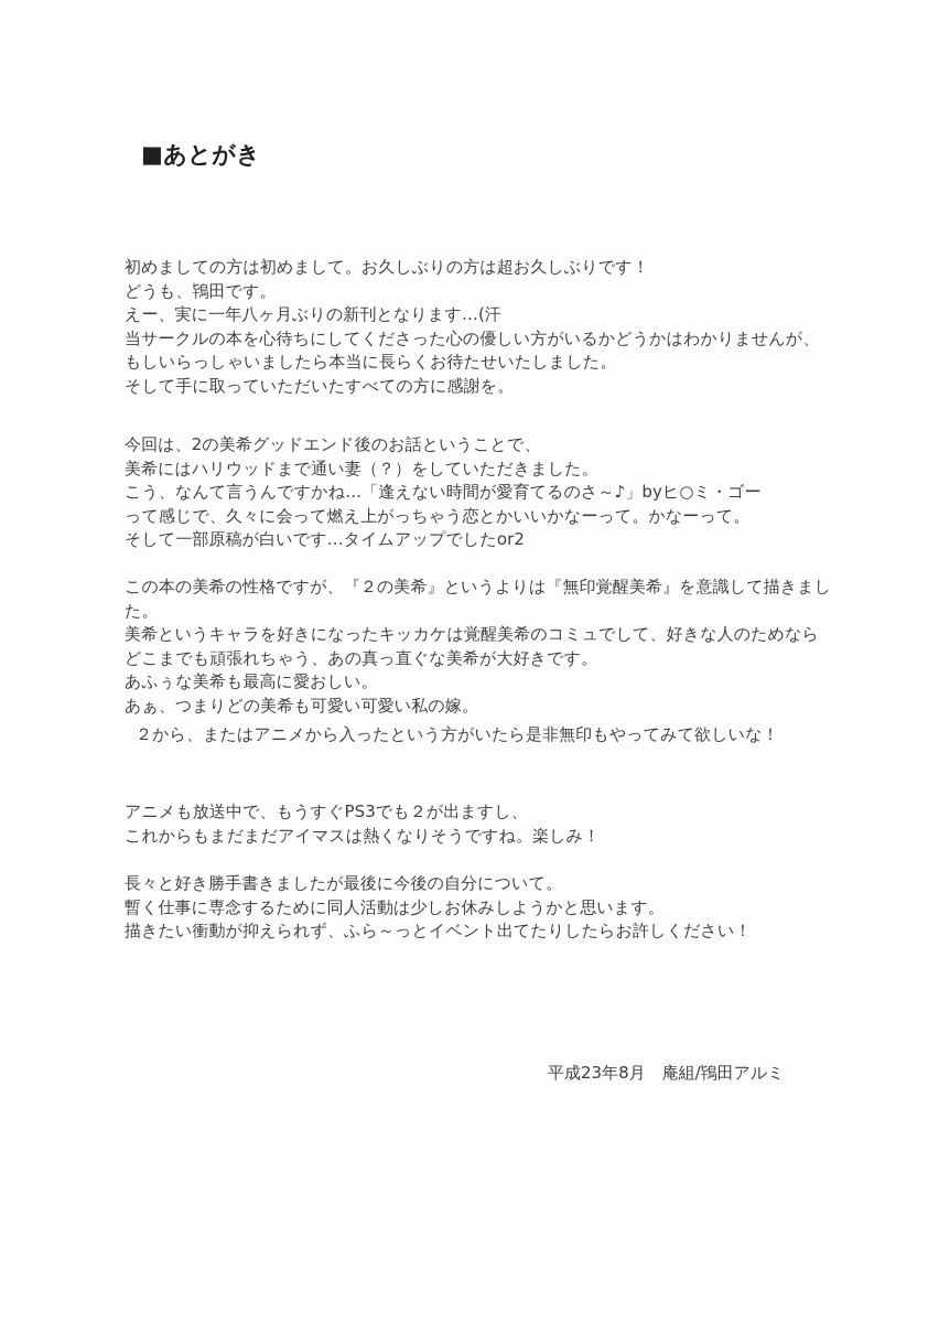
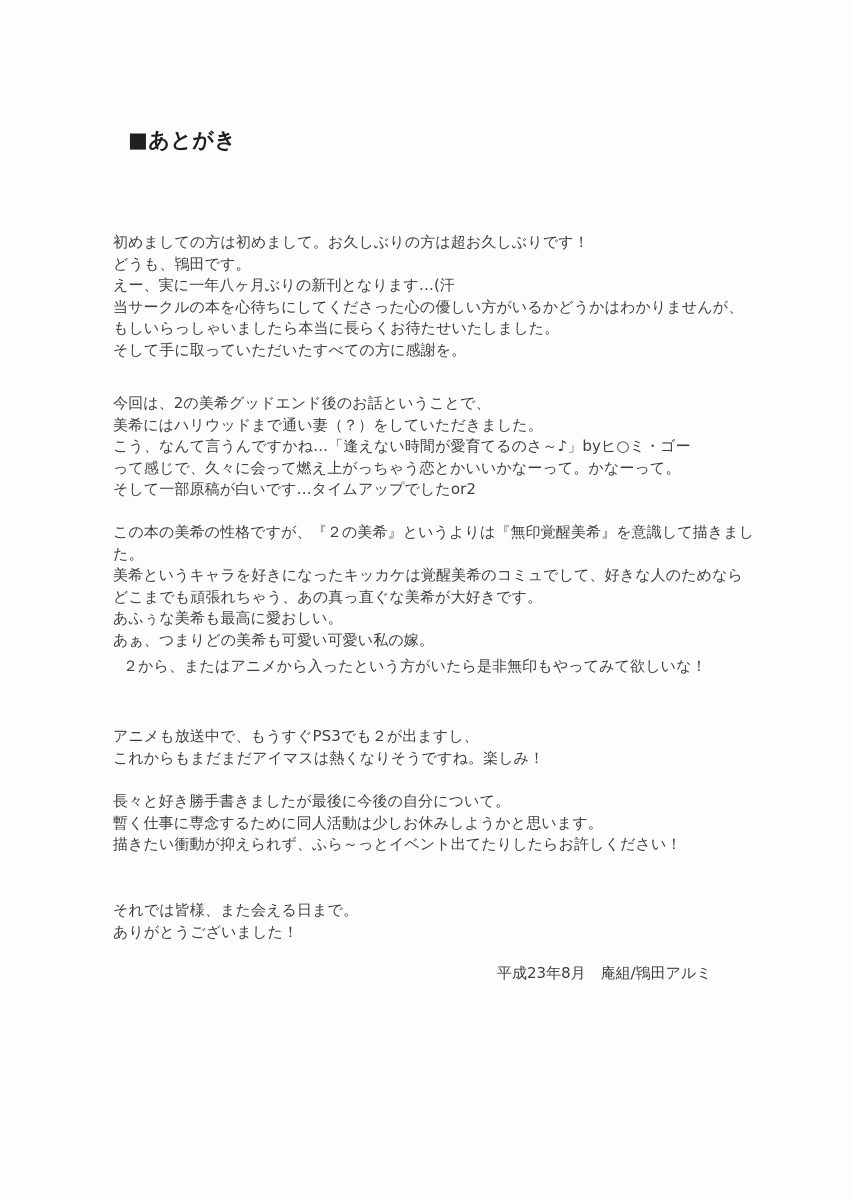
  ■あとがき
  初めましての方は初めまして。お久しぶりの方は超お久しぶりです！
  どうも、鴇田です。
  えー、実に一年八ヶ月ぶりの新刊となります…(汗
  当サークルの本を心待ちにしてくださった心の優しい方がいるかどうかはわかりませんが、
  もしいらっしゃいましたら本当に長らくお待たせいたしました。
  そして手に取っていただいたすべての方に感謝を。
  今回は、2の美希グッドエンド後のお話ということで、
  美希にはハリウッドまで通い妻（？）をしていただきました。
  こう、なんて言うんですかね…「逢えない時間が愛育てるのさ～♪」byヒ○ミ・ゴー
  って感じで、久々に会って燃え上がっちゃう恋とかいいかなーって。かなーって。
  そして一部原稿が白いです…タイムアップでしたor2
  この本の美希の性格ですが、『２の美希』というよりは『無印覚醒美希』を意識して描きました。
  美希というキャラを好きになったキッカケは覚醒美希のコミュでして、好きな人のためなら
  どこまでも頑張れちゃう、あの真っ直ぐな美希が大好きです。
  あふぅな美希も最高に愛おしい。
  あぁ、つまりどの美希も可愛い可愛い私の嫁。
  ２から、またはアニメから入ったという方がいたら是非無印もやってみて欲しいな！
  アニメも放送中で、もうすぐPS3でも２が出ますし、
  これからもまだまだアイマスは熱くなりそうですね。楽しみ！
  長々と好き勝手書きましたが最後に今後の自分について。
  暫く仕事に専念するために同人活動は少しお休みしようかと思います。
  描きたい衝動が抑えられず、ふら～っとイベント出てたりしたらお許しください！
+ それでは皆様、また会える日まで。
+ ありがとうございました！
  平成23年8月 庵組/鴇田アルミ
